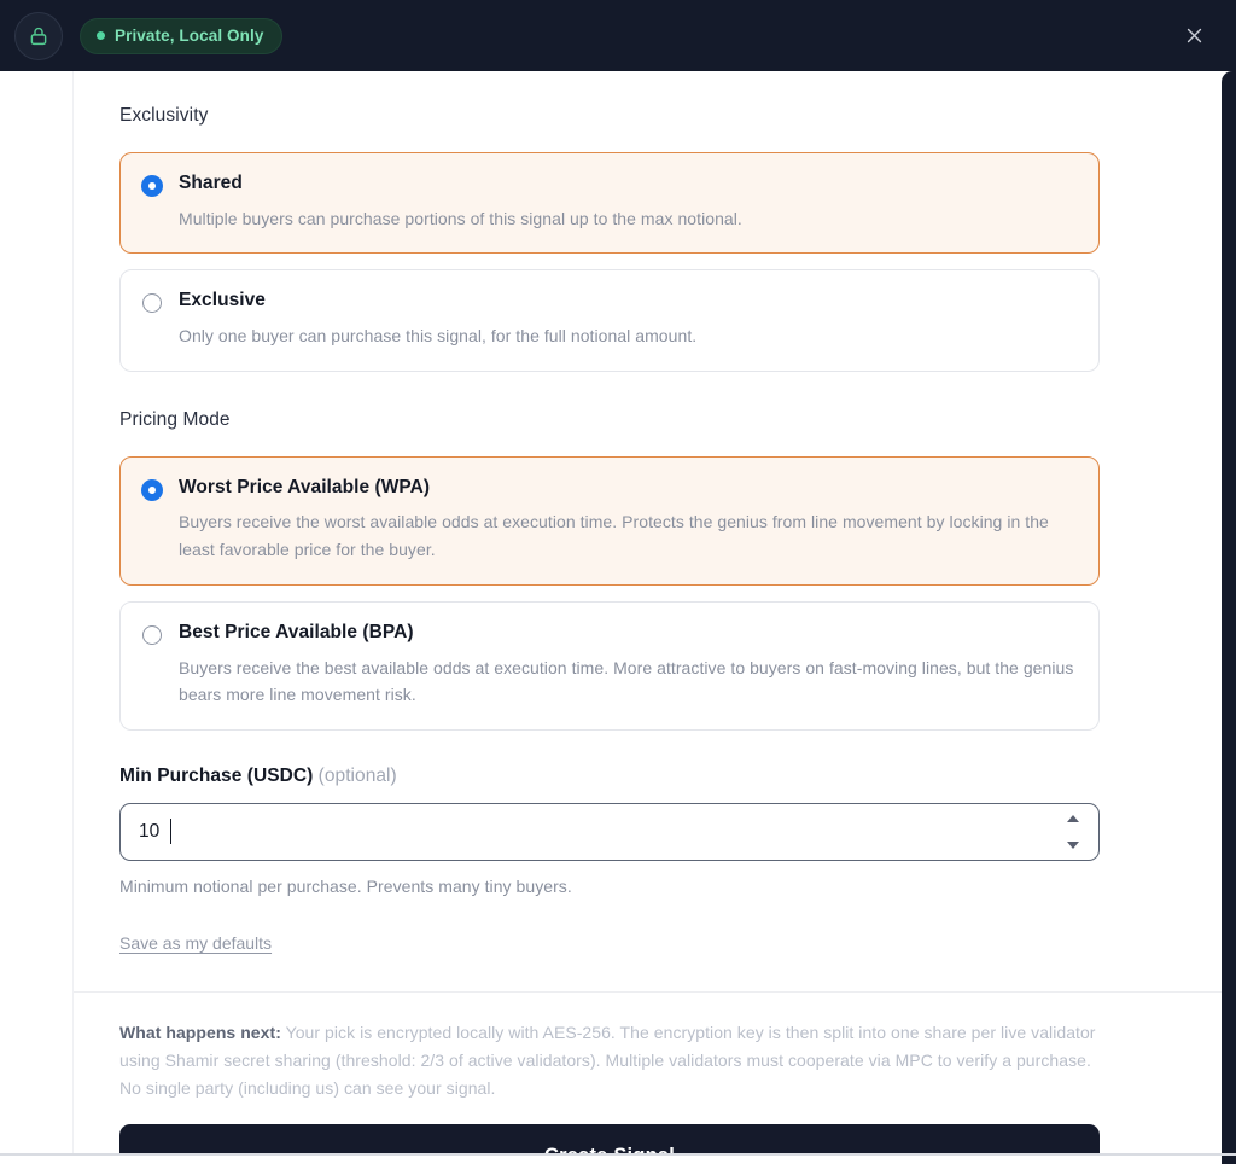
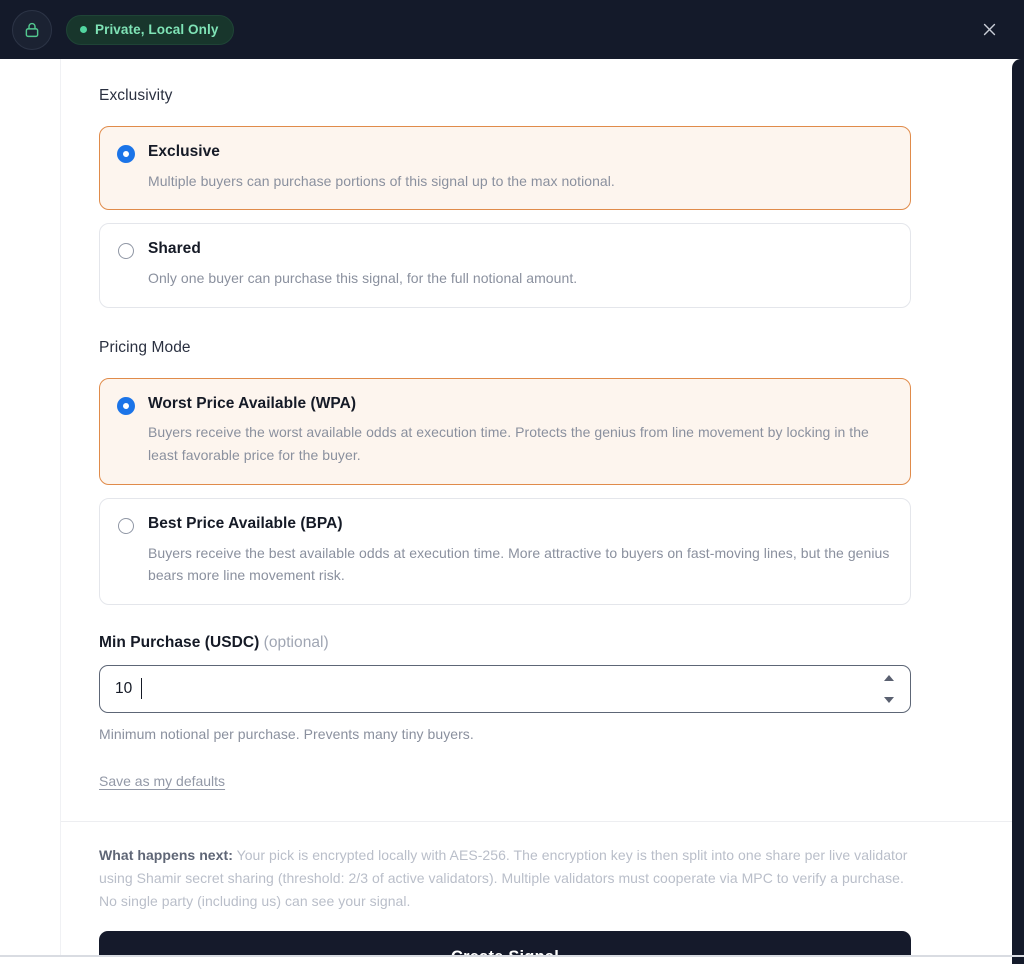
  Private, Local Only
  Exclusivity
- Shared
+ Exclusive
  Multiple buyers can purchase portions of this signal up to the max notional.
- Exclusive
+ Shared
  Only one buyer can purchase this signal, for the full notional amount.
  Pricing Mode
  Worst Price Available (WPA)
  Buyers receive the worst available odds at execution time. Protects the genius from line movement by locking in the least favorable price for the buyer.
  Best Price Available (BPA)
  Buyers receive the best available odds at execution time. More attractive to buyers on fast-moving lines, but the genius bears more line movement risk.
  Min Purchase (USDC) (optional)
  10
  Minimum notional per purchase. Prevents many tiny buyers.
  Save as my defaults
  What happens next: Your pick is encrypted locally with AES-256. The encryption key is then split into one share per live validator using Shamir secret sharing (threshold: 2/3 of active validators). Multiple validators must cooperate via MPC to verify a purchase. No single party (including us) can see your signal.
